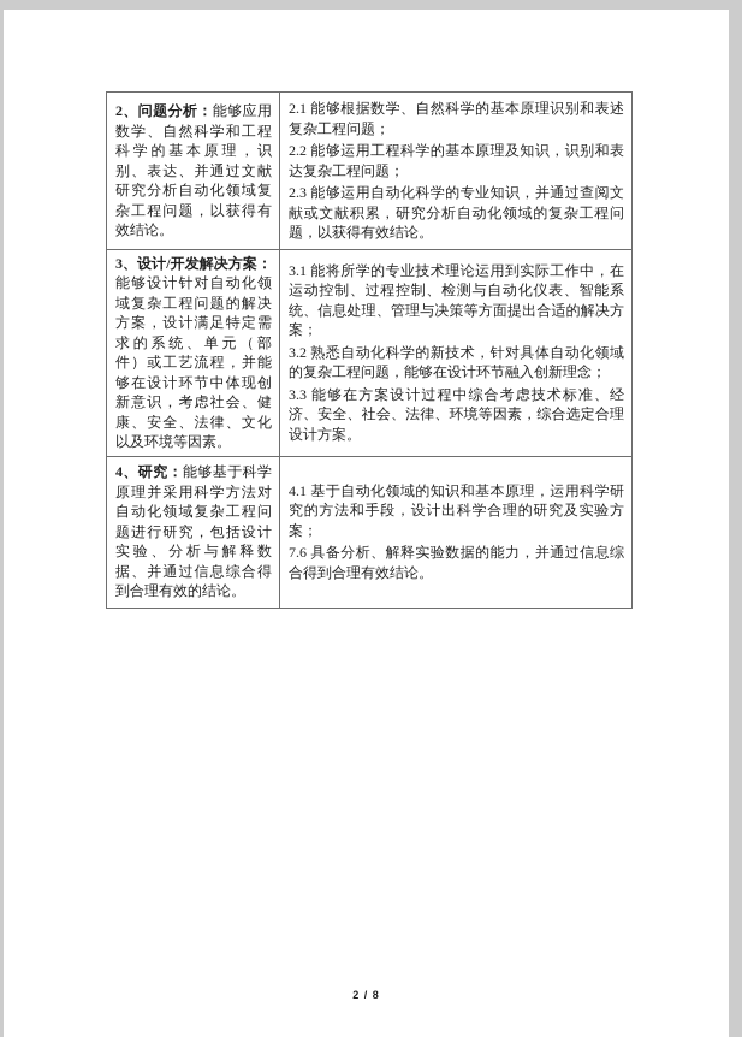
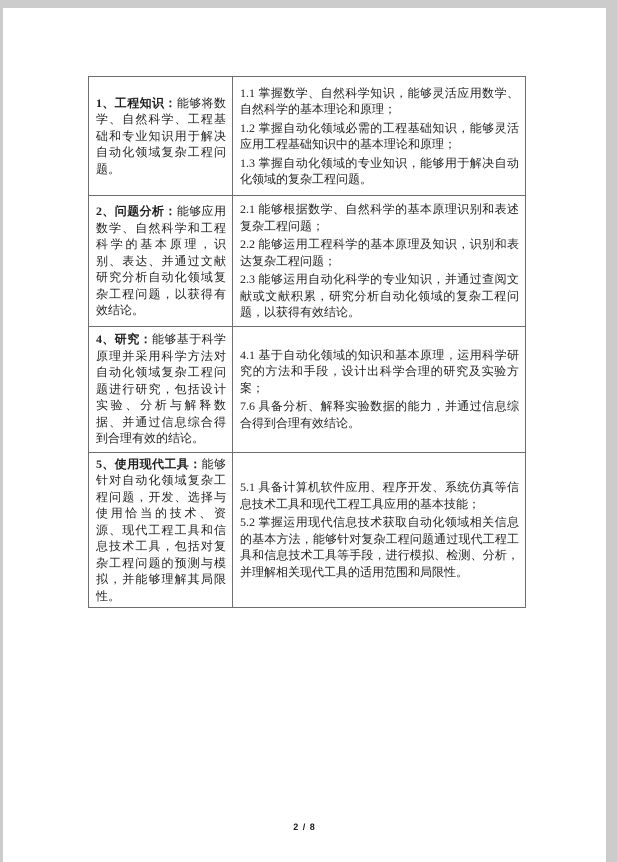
+ 1、工程知识：能够将数学、自然科学、工程基础和专业知识用于解决自动化领域复杂工程问题。	1.1 掌握数学、自然科学知识，能够灵活应用数学、自然科学的基本理论和原理； 1.2 掌握自动化领域必需的工程基础知识，能够灵活应用工程基础知识中的基本理论和原理； 1.3 掌握自动化领域的专业知识，能够用于解决自动化领域的复杂工程问题。
  2、问题分析：能够应用数学、自然科学和工程科学的基本原理，识别、表达、并通过文献研究分析自动化领域复杂工程问题，以获得有效结论。	2.1 能够根据数学、自然科学的基本原理识别和表述复杂工程问题； 2.2 能够运用工程科学的基本原理及知识，识别和表达复杂工程问题； 2.3 能够运用自动化科学的专业知识，并通过查阅文献或文献积累，研究分析自动化领域的复杂工程问题，以获得有效结论。
- 3、设计/开发解决方案：能够设计针对自动化领域复杂工程问题的解决方案，设计满足特定需求的系统、单元（部件）或工艺流程，并能够在设计环节中体现创新意识，考虑社会、健康、安全、法律、文化以及环境等因素。	3.1 能将所学的专业技术理论运用到实际工作中，在运动控制、过程控制、检测与自动化仪表、智能系统、信息处理、管理与决策等方面提出合适的解决方案； 3.2 熟悉自动化科学的新技术，针对具体自动化领域的复杂工程问题，能够在设计环节融入创新理念； 3.3 能够在方案设计过程中综合考虑技术标准、经济、安全、社会、法律、环境等因素，综合选定合理设计方案。
  4、研究：能够基于科学原理并采用科学方法对自动化领域复杂工程问题进行研究，包括设计实验、分析与解释数据、并通过信息综合得到合理有效的结论。	4.1 基于自动化领域的知识和基本原理，运用科学研究的方法和手段，设计出科学合理的研究及实验方案； 7.6 具备分析、解释实验数据的能力，并通过信息综合得到合理有效结论。
+ 5、使用现代工具：能够针对自动化领域复杂工程问题，开发、选择与使用恰当的技术、资源、现代工程工具和信息技术工具，包括对复杂工程问题的预测与模拟，并能够理解其局限性。	5.1 具备计算机软件应用、程序开发、系统仿真等信息技术工具和现代工程工具应用的基本技能； 5.2 掌握运用现代信息技术获取自动化领域相关信息的基本方法，能够针对复杂工程问题通过现代工程工具和信息技术工具等手段，进行模拟、检测、分析，并理解相关现代工具的适用范围和局限性。
  2 / 8
